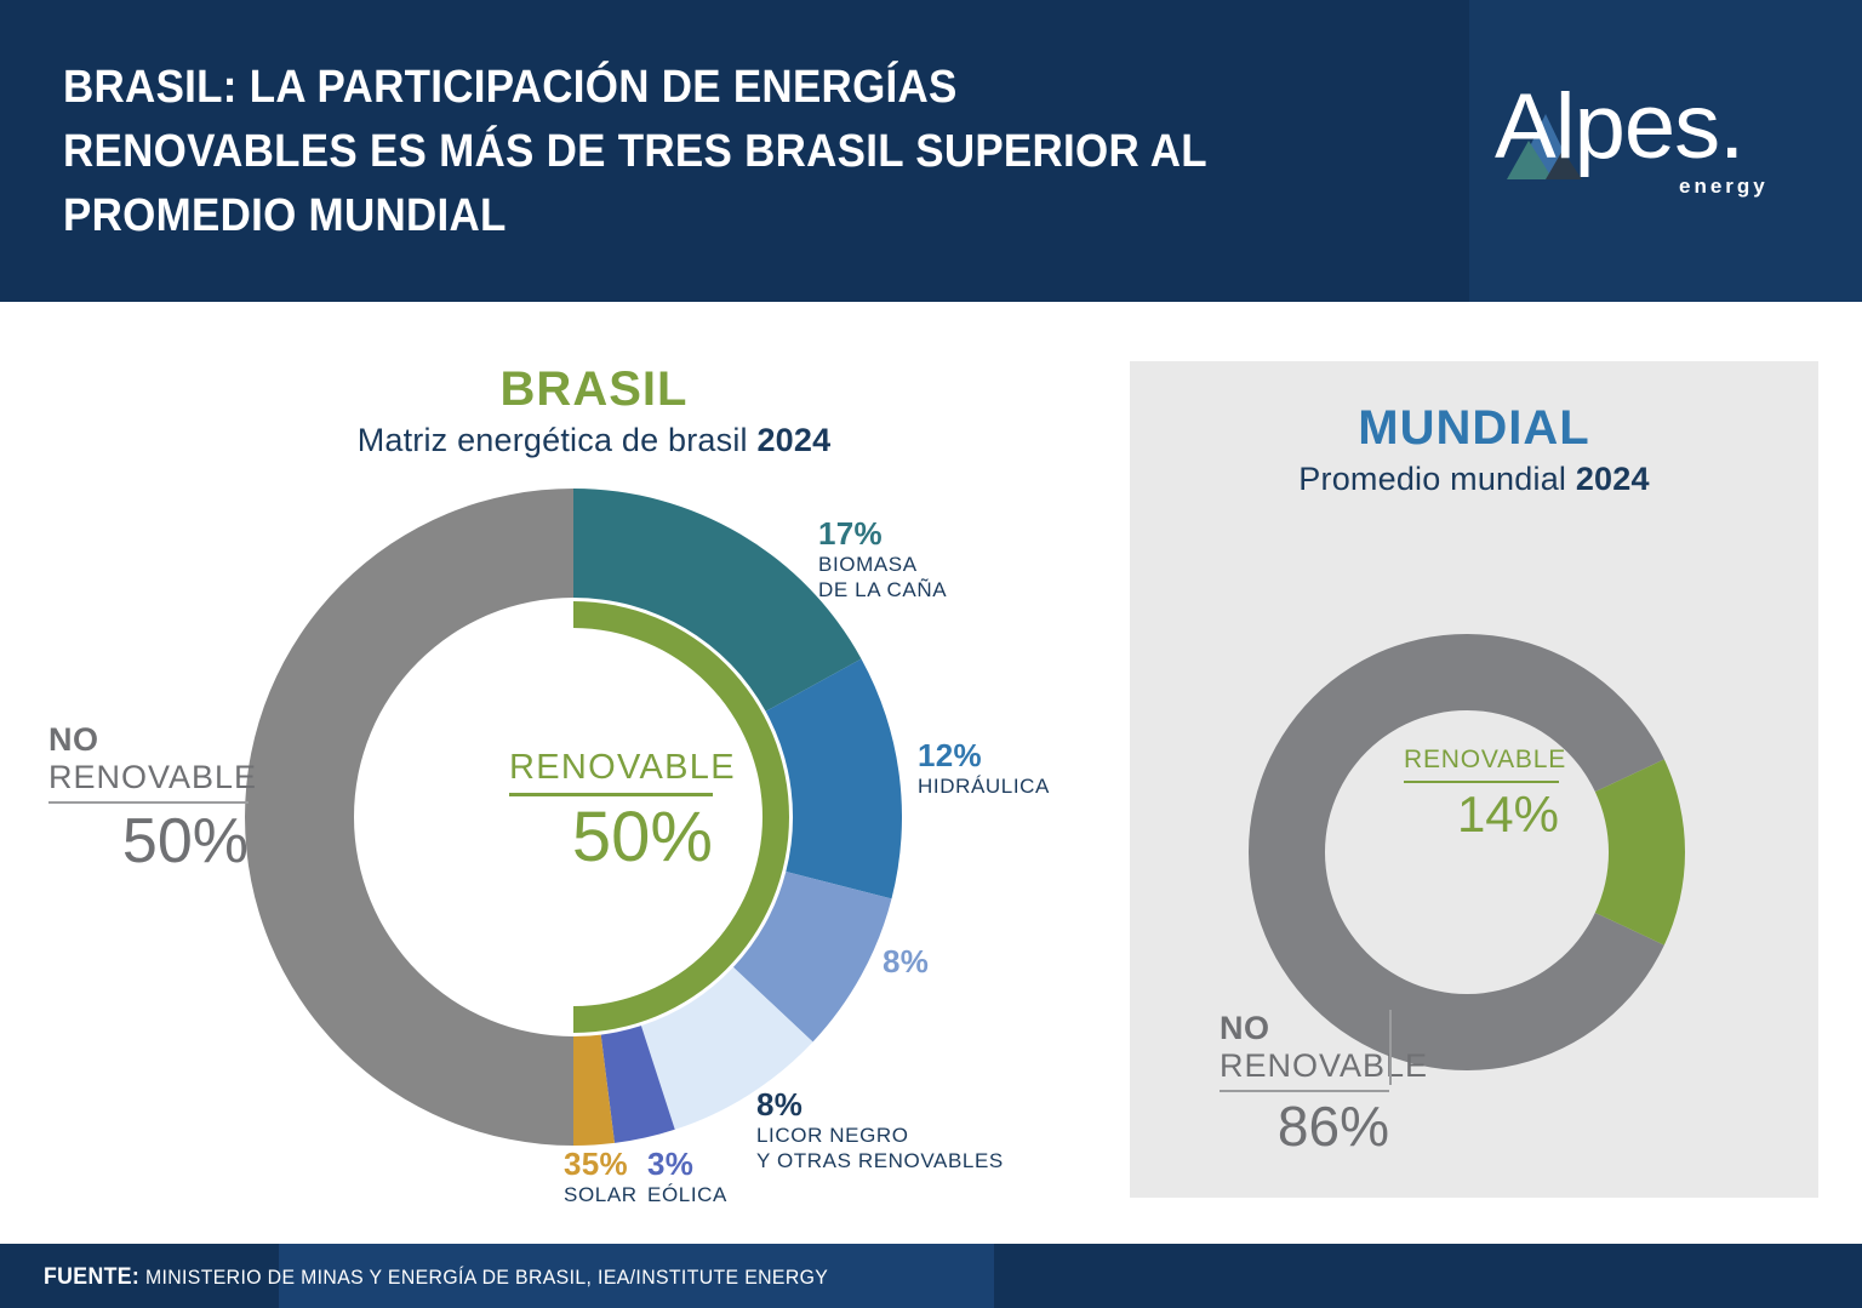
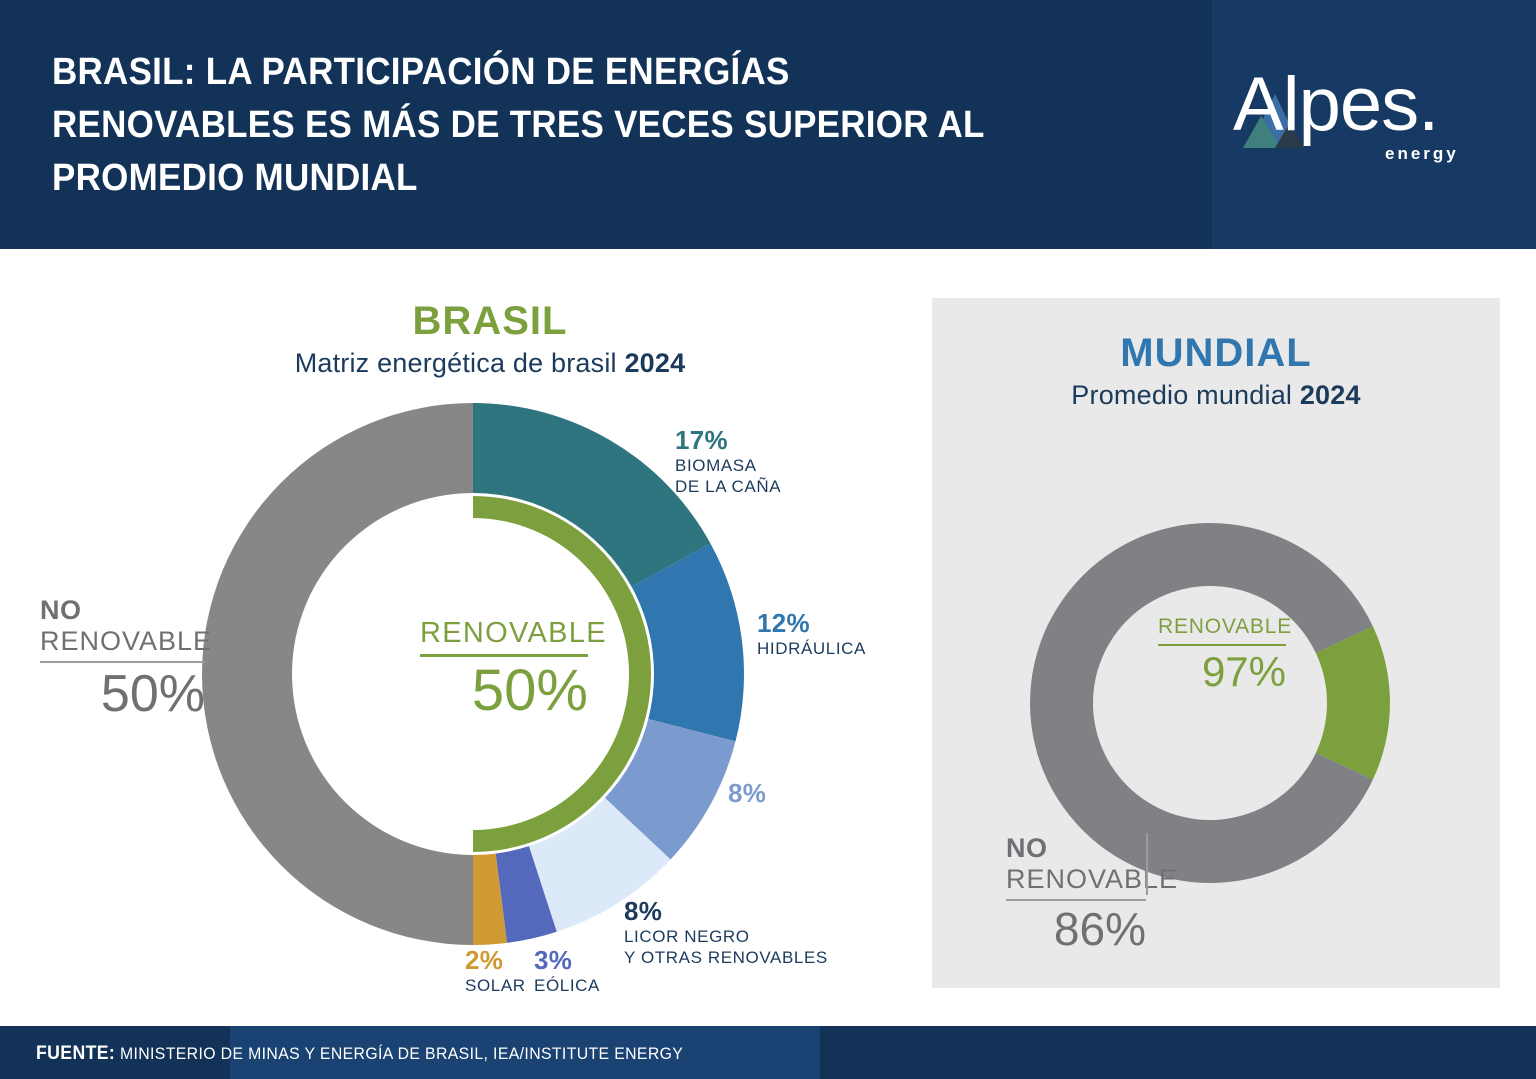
- BRASIL: LA PARTICIPACIÓN DE ENERGÍAS RENOVABLES ES MÁS DE TRES BRASIL SUPERIOR AL PROMEDIO MUNDIAL
+ BRASIL: LA PARTICIPACIÓN DE ENERGÍAS RENOVABLES ES MÁS DE TRES VECES SUPERIOR AL PROMEDIO MUNDIAL
  Alpes.
  energy
  BRASIL
  Matriz energética de brasil 2024
  MUNDIAL
  Promedio mundial 2024
  17%
  BIOMASA
  DE LA CAÑA
  12%
  HIDRÁULICA
  8%
  8%
  LICOR NEGRO
  Y OTRAS RENOVABLES
  3%
  EÓLICA
- 35%
+ 2%
  SOLAR
  NO
  RENOVABLE
  50%
  NO
  RENOVABLE
  86%
  RENOVABLE
  50%
  RENOVABLE
- 14%
+ 97%
  FUENTE: MINISTERIO DE MINAS Y ENERGÍA DE BRASIL, IEA/INSTITUTE ENERGY
